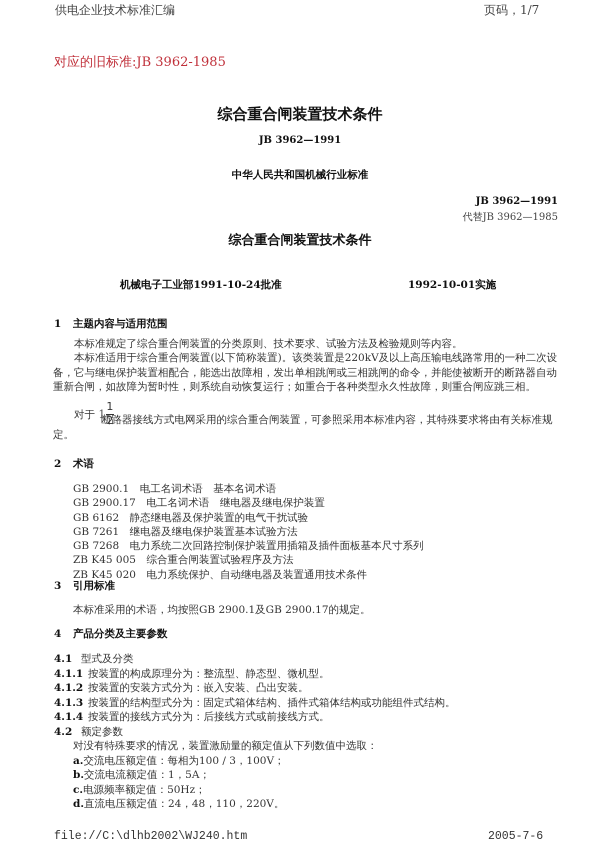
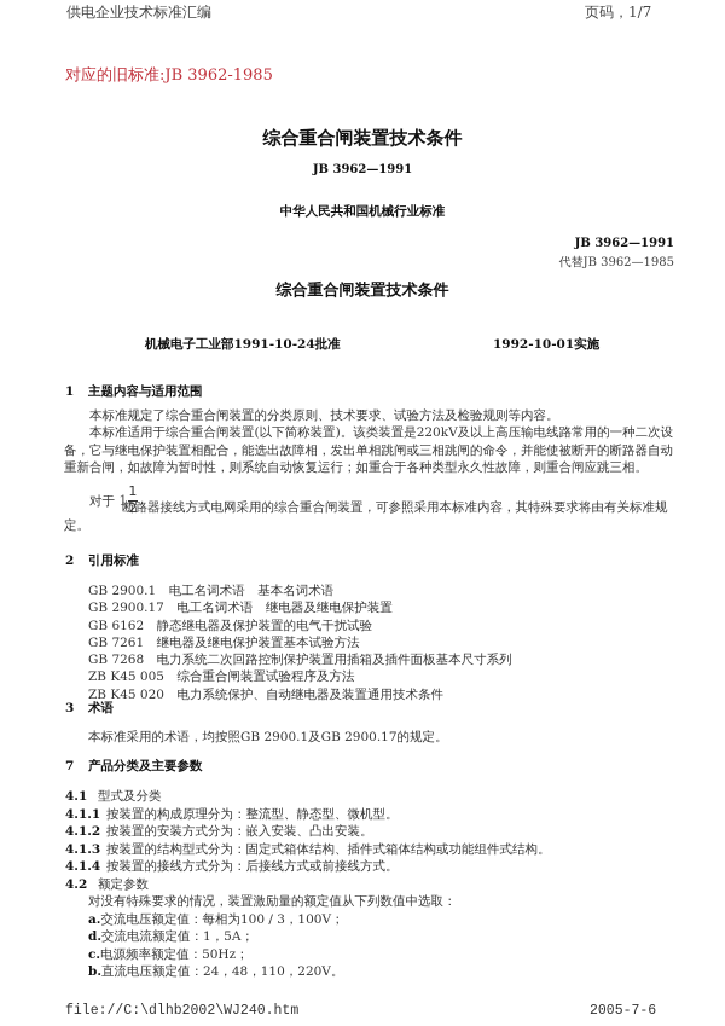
  供电企业技术标准汇编
  页码，1/7
  对应的旧标准:JB 3962-1985
  综合重合闸装置技术条件
  JB 3962—1991
  中华人民共和国机械行业标准
  JB 3962—1991
  代替JB 3962—1985
  综合重合闸装置技术条件
  机械电子工业部1991-10-24批准
  1992-10-01实施
  1 主题内容与适用范围
  本标准规定了综合重合闸装置的分类原则、技术要求、试验方法及检验规则等内容。
  本标准适用于综合重合闸装置(以下简称装置)。该类装置是220kV及以上高压输电线路常用的一种二次设备，它与继电保护装置相配合，能选出故障相，发出单相跳闸或三相跳闸的命令，并能使被断开的断路器自动重新合闸，如故障为暂时性，则系统自动恢复运行；如重合于各种类型永久性故障，则重合闸应跳三相。
  对于
  1
  1
  2
  断路器接线方式电网采用的综合重合闸装置，可参照采用本标准内容，其特殊要求将由有关标准规定。
- 2 术语
+ 2 引用标准
  GB 2900.1 电工名词术语 基本名词术语
  GB 2900.17 电工名词术语 继电器及继电保护装置
  GB 6162 静态继电器及保护装置的电气干扰试验
  GB 7261 继电器及继电保护装置基本试验方法
  GB 7268 电力系统二次回路控制保护装置用插箱及插件面板基本尺寸系列
  ZB K45 005 综合重合闸装置试验程序及方法
  ZB K45 020 电力系统保护、自动继电器及装置通用技术条件
- 3 引用标准
+ 3 术语
  本标准采用的术语，均按照GB 2900.1及GB 2900.17的规定。
- 4 产品分类及主要参数
+ 7 产品分类及主要参数
  4.1 型式及分类
  4.1.1 按装置的构成原理分为：整流型、静态型、微机型。
  4.1.2 按装置的安装方式分为：嵌入安装、凸出安装。
  4.1.3 按装置的结构型式分为：固定式箱体结构、插件式箱体结构或功能组件式结构。
  4.1.4 按装置的接线方式分为：后接线方式或前接线方式。
  4.2 额定参数
  对没有特殊要求的情况，装置激励量的额定值从下列数值中选取：
  a.交流电压额定值：每相为100 / 3，100V；
- b.交流电流额定值：1，5A；
+ d.交流电流额定值：1，5A；
  c.电源频率额定值：50Hz；
- d.直流电压额定值：24，48，110，220V。
+ b.直流电压额定值：24，48，110，220V。
  file://C:\dlhb2002\WJ240.htm
  2005-7-6
